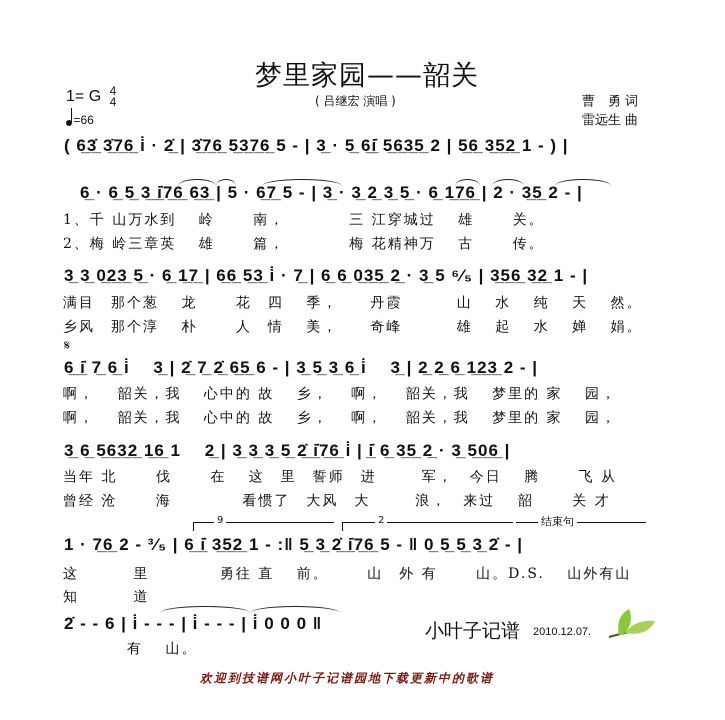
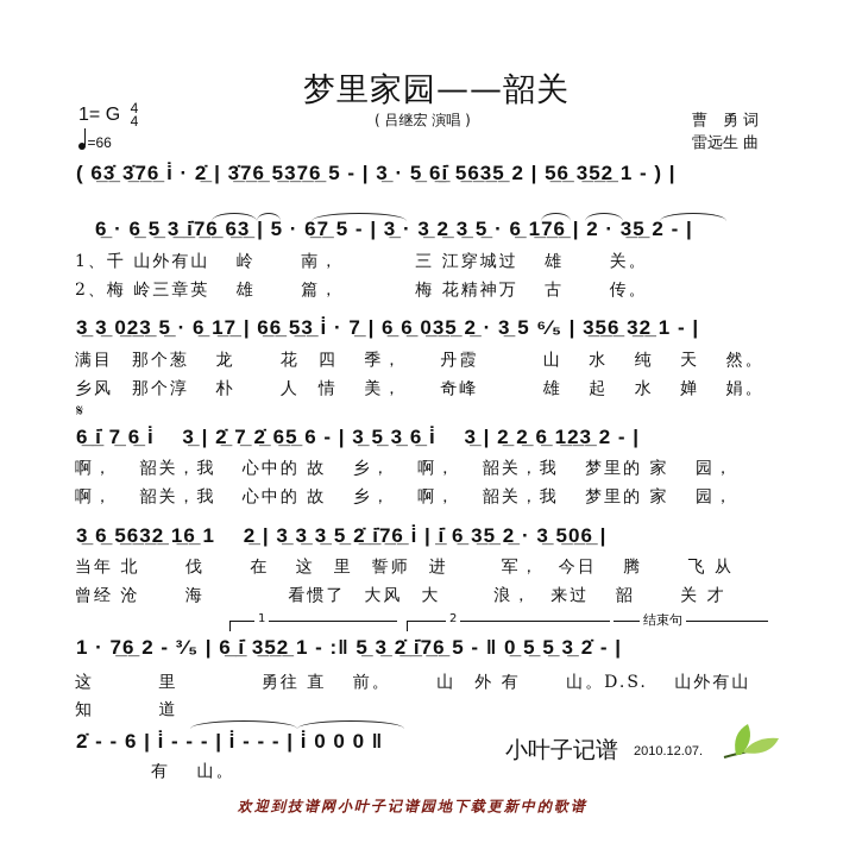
  梦里家园——韶关
  ( 吕继宏 演唱 )
  曹 勇 词
  雷远生 曲
  1= G 4
  4
  =66
  ( 6̲3̲̇ 3̲̇7̲6̲ i̇ · 2̲̇ | 3̲̇7̲6̲ 5̲3̲7̲6̲ 5 - | 3̲ · 5̲ 6̲i̲̇ 5̲6̲3̲5̲ 2 | 5̲6̲ 3̲5̲2̲ 1 - ) |
  6̲ · 6̲ 5̲ 3̲ i̲̇7̲6̲ 6̲3̲ | 5 · 6̲7̲ 5 - | 3̲ · 3̲ 2̲ 3̲ 5̲ · 6̲ 1̲7̲6̲ | 2 · 3̲5̲ 2 - |
- 1、千 山万水到 岭 南， 三 江穿城过 雄 关。
+ 1、千 山外有山 岭 南， 三 江穿城过 雄 关。
  2、梅 岭三章英 雄 篇， 梅 花精神万 古 传。
  3̲ 3̲ 0̲2̲3̲ 5̲ · 6̲ 1̲7̲ | 6̲6̲ 5̲3̲ i̇ · 7̲ | 6̲ 6̲ 0̲3̲5̲ 2̲ · 3̲ 5 ⁶⁄₅ | 3̲5̲6̲ 3̲2̲ 1 - |
  满目 那个葱 龙 花 四 季， 丹霞 山 水 纯 天 然。
  乡风 那个淳 朴 人 情 美， 奇峰 雄 起 水 婵 娟。
  𝄋
  6̲ i̲̇ 7̲ 6̲ i̇ 3̲ | 2̲̇ 7̲ 2̲̇ 6̲5̲ 6 - | 3̲ 5̲ 3̲ 6̲ i̇ 3̲ | 2̲ 2̲ 6̲ 1̲2̲3̲ 2 - |
  啊， 韶关，我 心中的 故 乡， 啊， 韶关，我 梦里的 家 园，
  啊， 韶关，我 心中的 故 乡， 啊， 韶关，我 梦里的 家 园，
  3̲ 6̲ 5̲6̲3̲2̲ 1̲6̲ 1 2̲ | 3̲ 3̲ 3̲ 5̲ 2̲̇ i̲̇7̲6̲ i̇ | i̲̇ 6̲ 3̲5̲ 2̲ · 3̲ 5̲0̲6̲ |
  当年 北 伐 在 这 里 誓师 进 军， 今日 腾 飞 从
  曾经 沧 海 看惯了 大风 大 浪， 来过 韶 关 才
- 9
+ 1
  2
  结束句
  1 · 7̲6̲ 2 - ³⁄₅ | 6̲ i̲̇ 3̲5̲2̲ 1 - :‖ 5̲ 3̲ 2̲̇ i̲̇7̲6̲ 5 - ‖ 0̲ 5̲ 5̲ 3̲ 2̇ - |
  这 里 勇往 直 前。 山 外 有 山。D.S. 山外有山
  知 道
  2̇ - - 6 | i̇ - - - | i̇ - - - | i̇ 0 0 0 ‖
  有 山。
  小叶子记谱
  2010.12.07.
  欢迎到技谱网小叶子记谱园地下载更新中的歌谱
